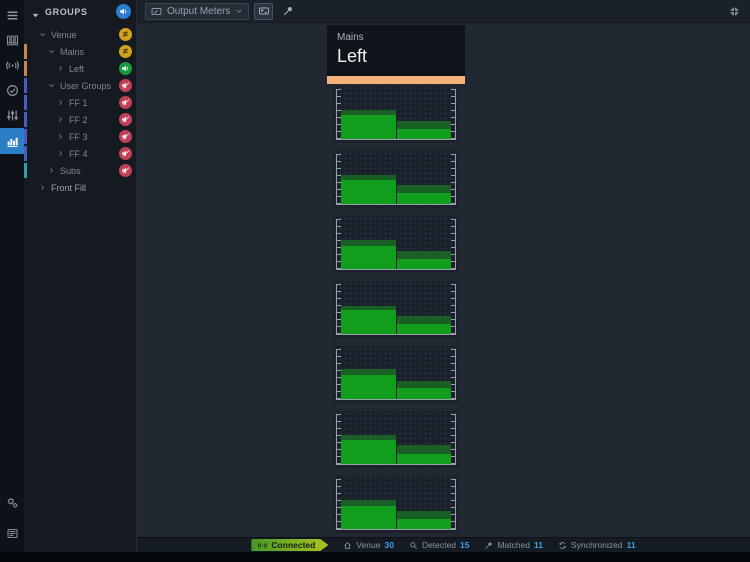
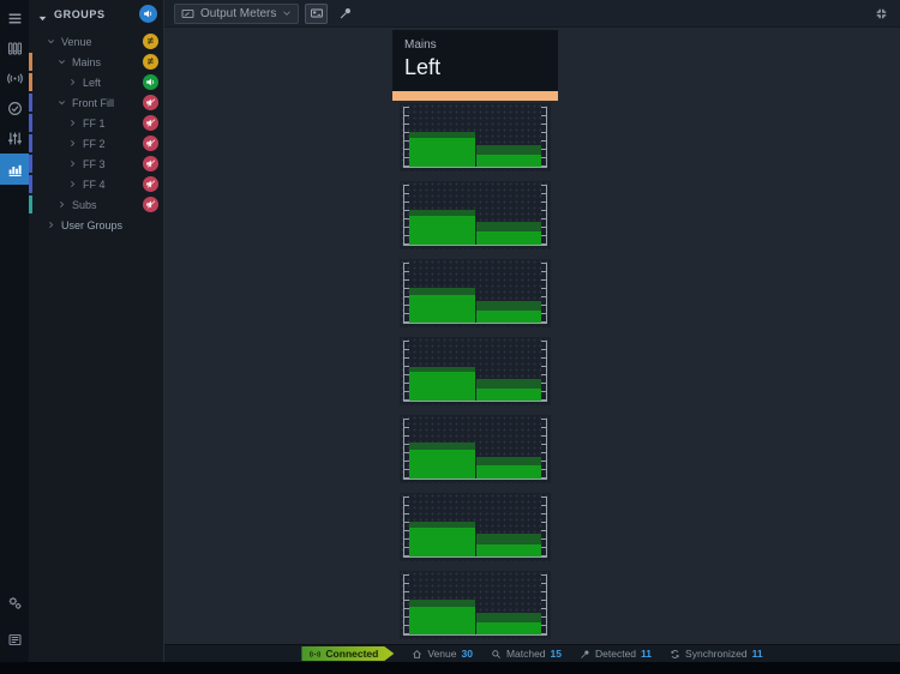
  GROUPS
  Venue
  ≠
  Mains
  ≠
  Left
- User Groups
+ Front Fill
  FF 1
  FF 2
  FF 3
  FF 4
  Subs
- Front Fill
+ User Groups
  Output Meters
  Mains
  Left
  Connected
  Venue
  30
- Detected
+ Matched
  15
- Matched
+ Detected
  11
  Synchronized
  11
